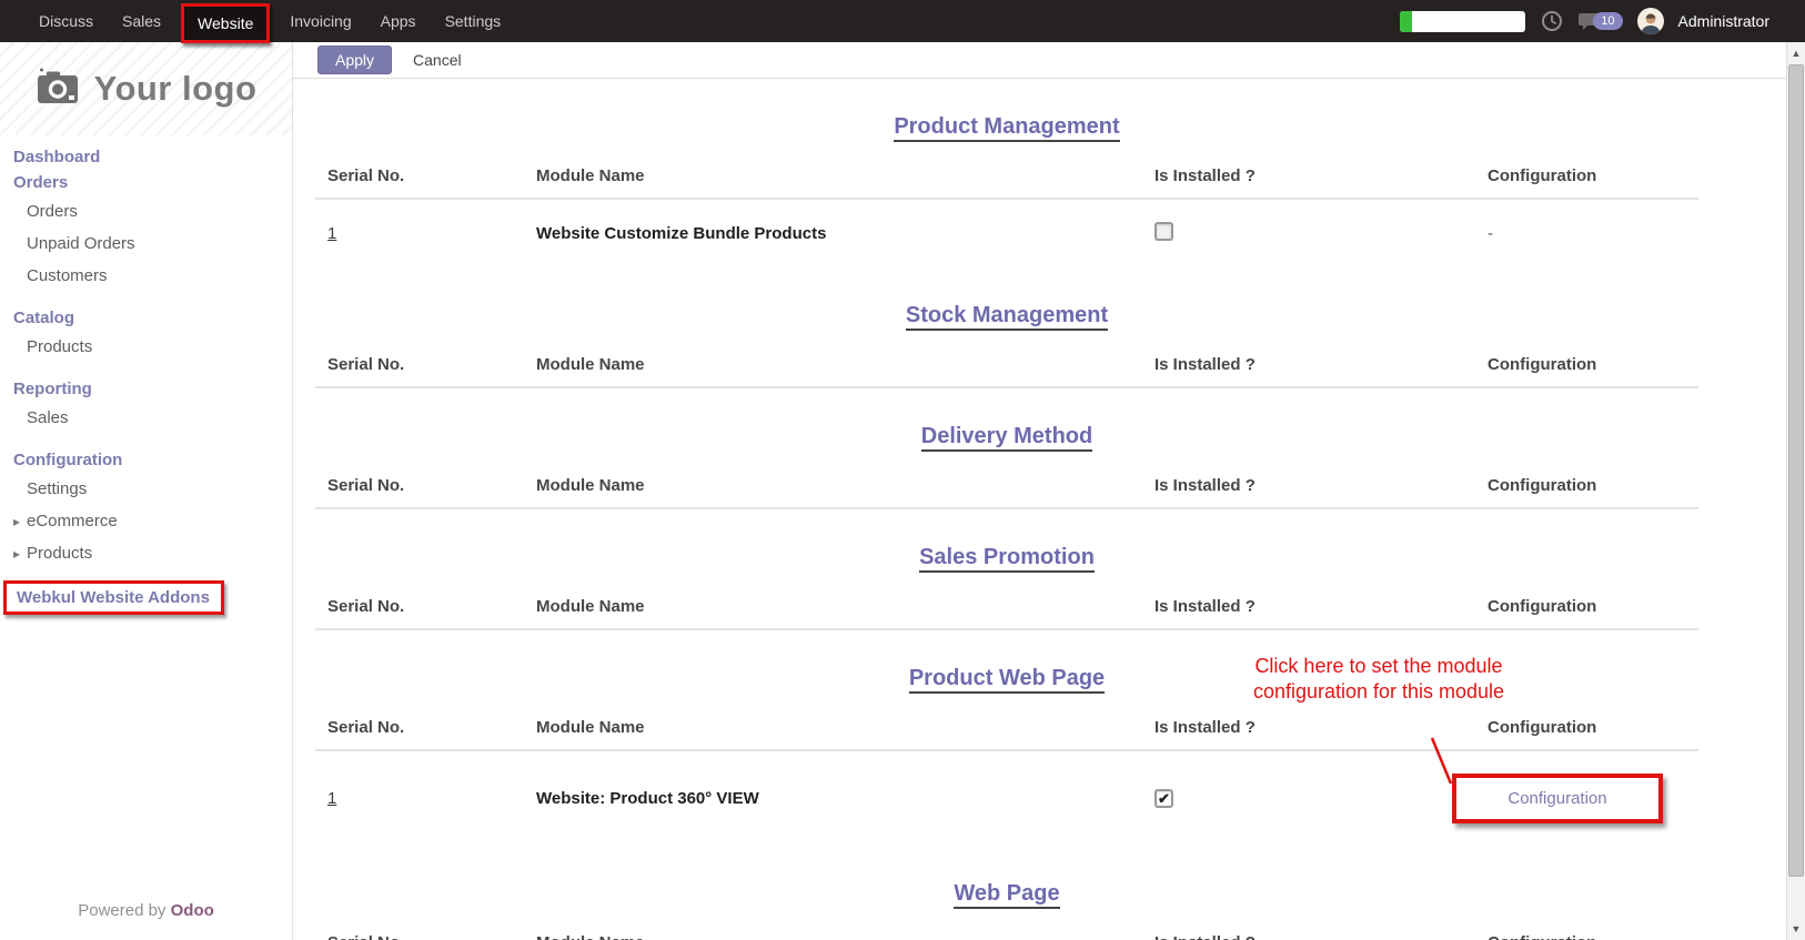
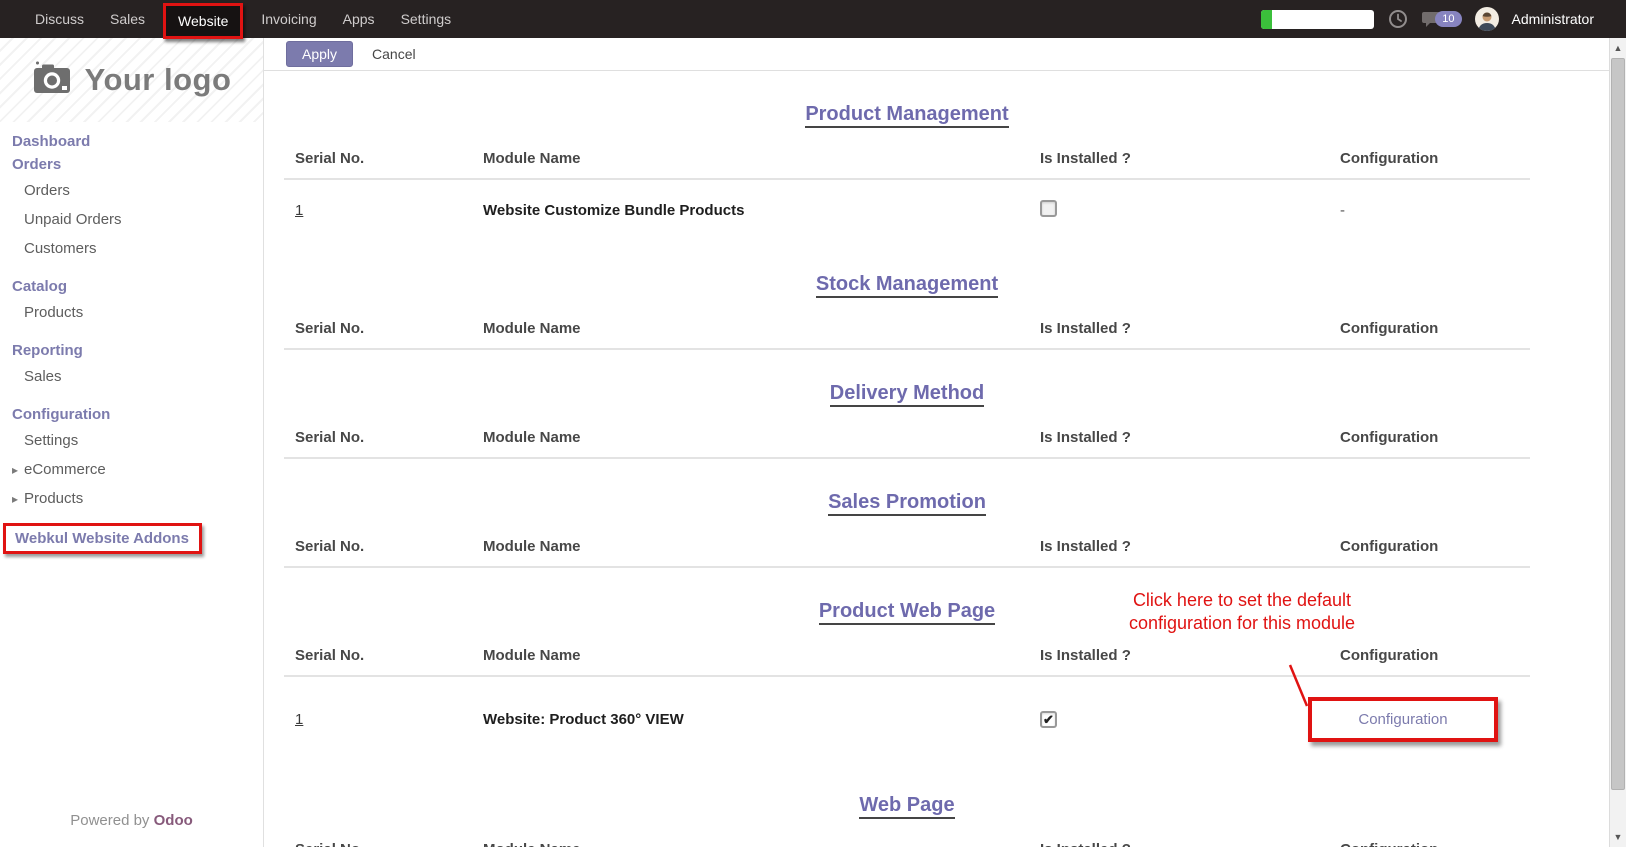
  Discuss
  Sales
  Website
  Invoicing
  Apps
  Settings
  10
  Administrator
  Your logo
  Dashboard
  Orders
  Orders
  Unpaid Orders
  Customers
  Catalog
  Products
  Reporting
  Sales
  Configuration
  Settings
  ▸ eCommerce
  ▸ Products
  Webkul Website Addons
  Powered by Odoo
  Apply
  Cancel
  Product Management
  Serial No.
  Module Name
  Is Installed ?
  Configuration
  1
  Website Customize Bundle Products
  -
  Stock Management
  Serial No.
  Module Name
  Is Installed ?
  Configuration
  Delivery Method
  Serial No.
  Module Name
  Is Installed ?
  Configuration
  Sales Promotion
  Serial No.
  Module Name
  Is Installed ?
  Configuration
  Product Web Page
  Serial No.
  Module Name
  Is Installed ?
  Configuration
  1
  Website: Product 360° VIEW
  Configuration
- Click here to set the module
+ Click here to set the default
  configuration for this module
  Web Page
  ▲
  ▼
